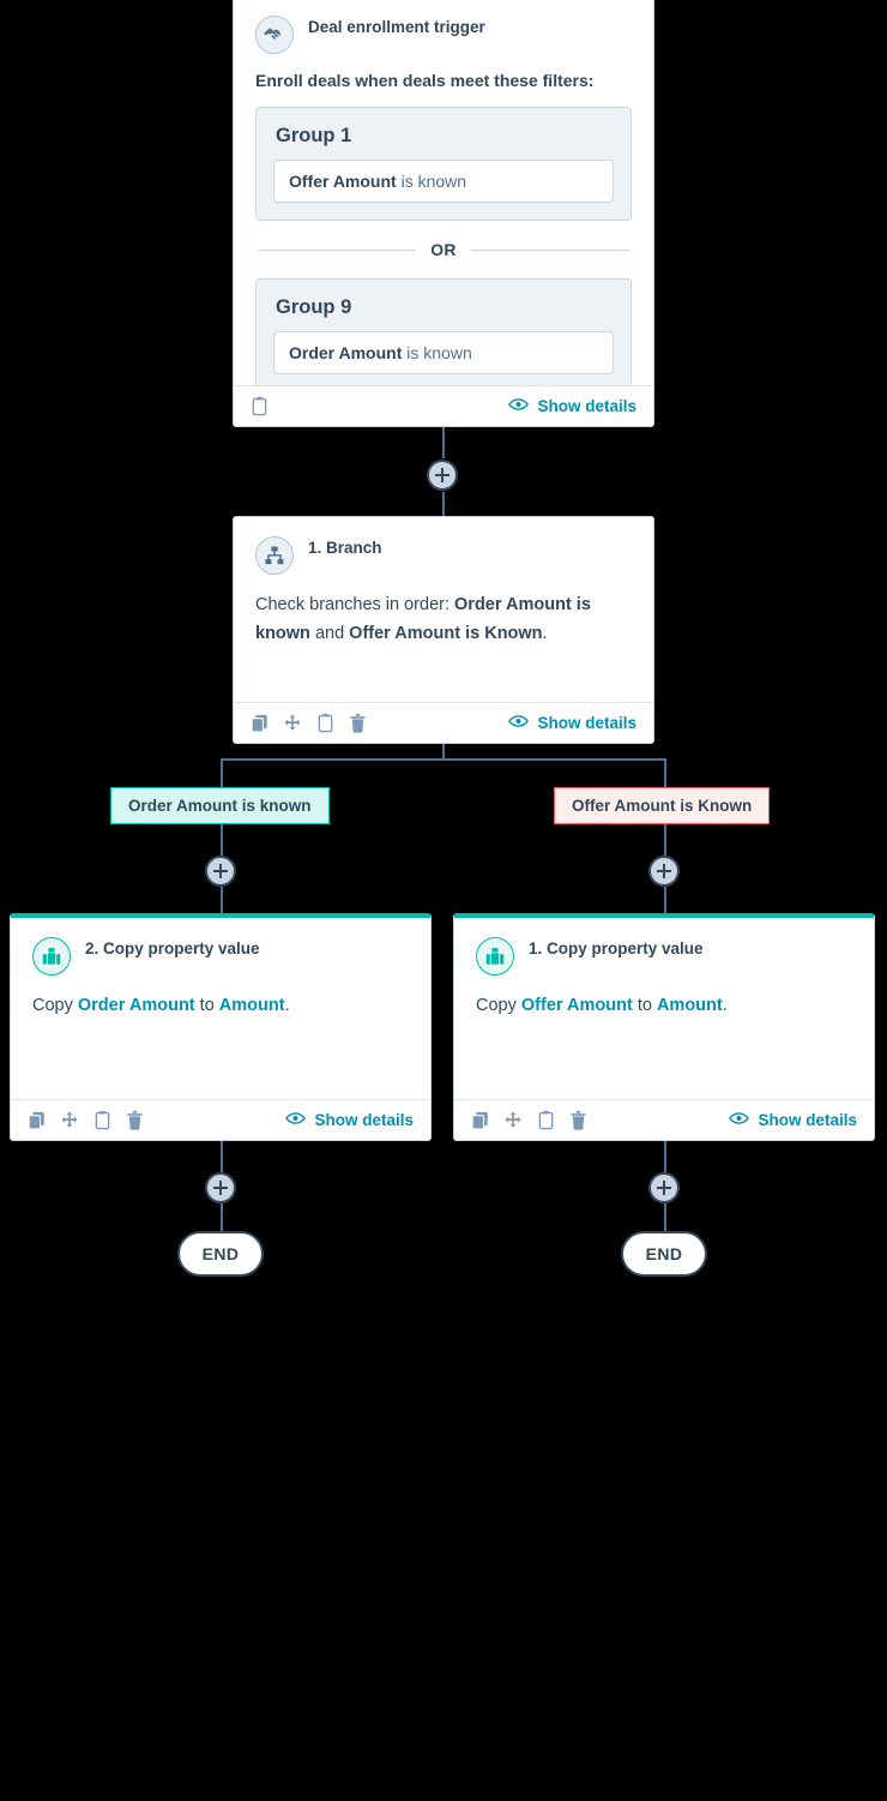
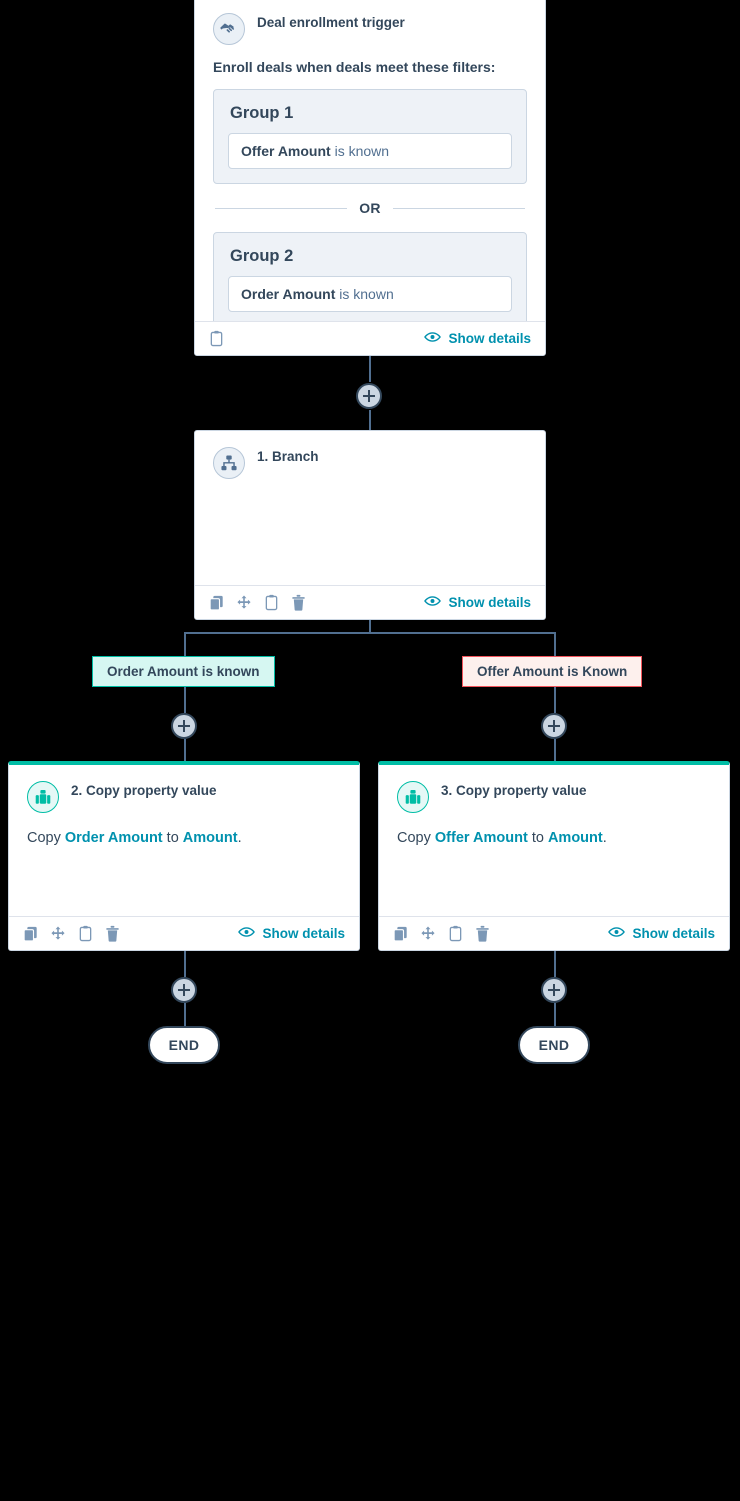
  Deal enrollment trigger
  Enroll deals when deals meet these filters:
  Group 1
  Offer Amount is known
  OR
- Group 9
+ Group 2
  Order Amount is known
  Show details
  1. Branch
- Check branches in order: Order Amount is known and Offer Amount is Known.
  Show details
  Order Amount is known
  Offer Amount is Known
  2. Copy property value
  Copy Order Amount to Amount.
  Show details
- 1. Copy property value
+ 3. Copy property value
  Copy Offer Amount to Amount.
  Show details
  END
  END
